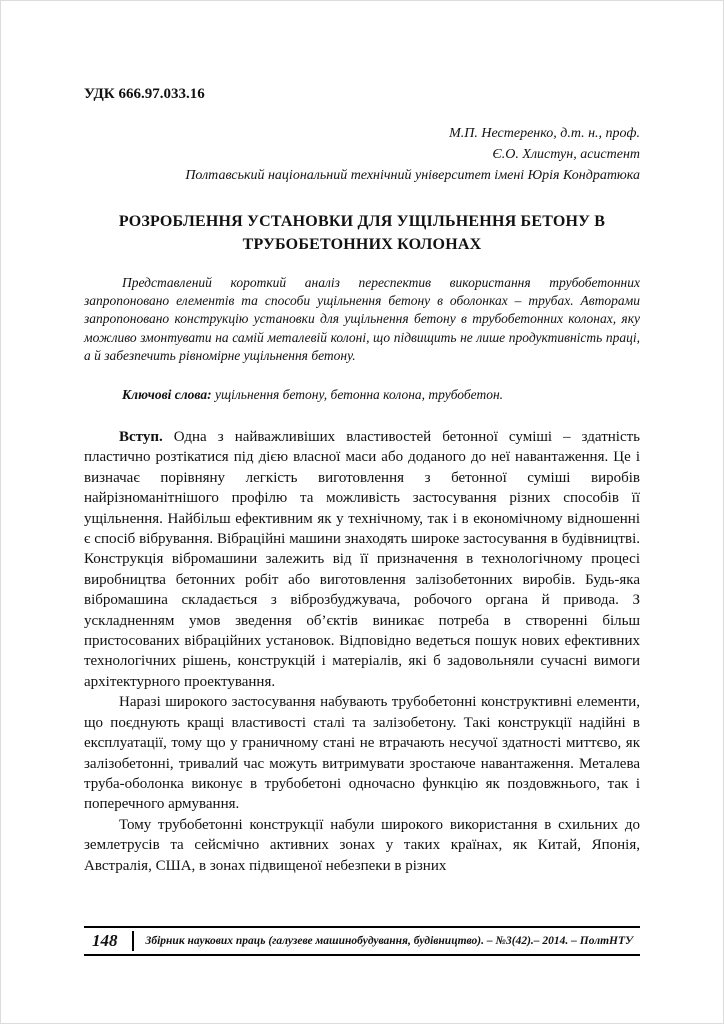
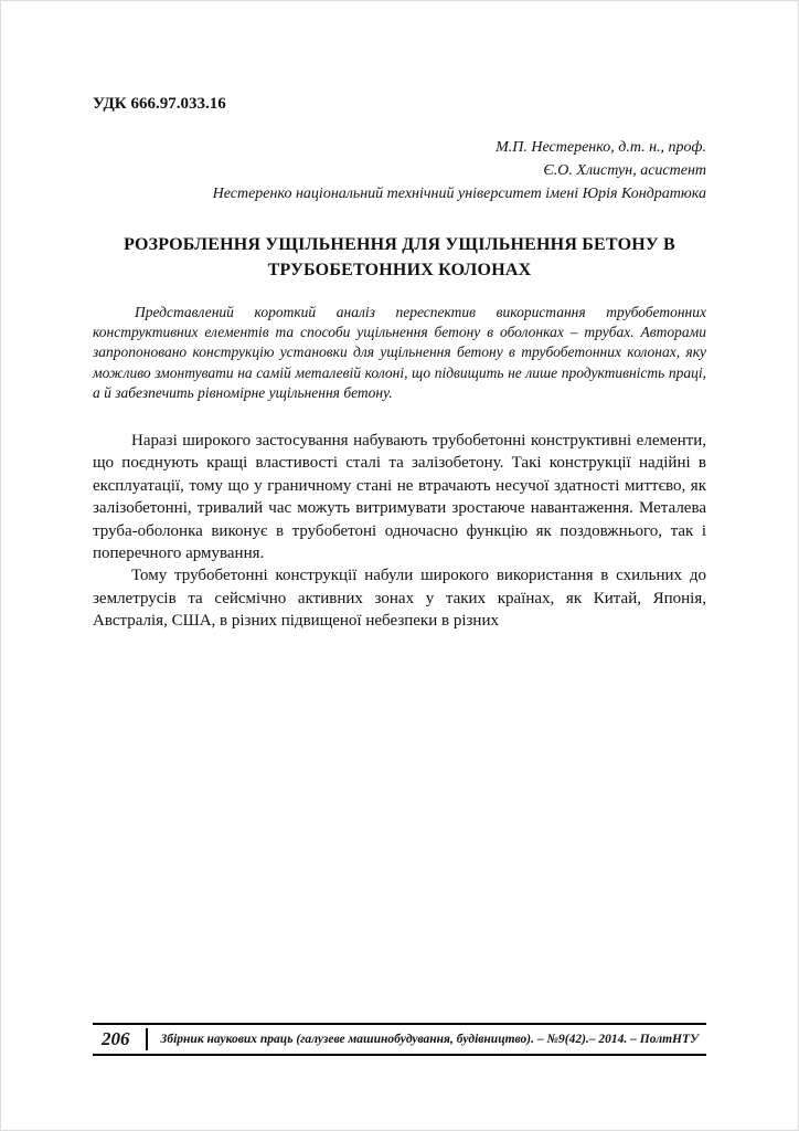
  УДК 666.97.033.16
  М.П. Нестеренко, д.т. н., проф.
  Є.О. Хлистун, асистент
- Полтавський національний технічний університет імені Юрія Кондратюка
+ Нестеренко національний технічний університет імені Юрія Кондратюка
- РОЗРОБЛЕННЯ УСТАНОВКИ ДЛЯ УЩІЛЬНЕННЯ БЕТОНУ В ТРУБОБЕТОННИХ КОЛОНАХ
+ РОЗРОБЛЕННЯ УЩІЛЬНЕННЯ ДЛЯ УЩІЛЬНЕННЯ БЕТОНУ В ТРУБОБЕТОННИХ КОЛОНАХ
- Представлений короткий аналіз переспектив використання трубобетонних запропоновано елементів та способи ущільнення бетону в оболонках – трубах. Авторами запропоновано конструкцію установки для ущільнення бетону в трубобетонних колонах, яку можливо змонтувати на самій металевій колоні, що підвищить не лише продуктивність праці, а й забезпечить рівномірне ущільнення бетону.
+ Представлений короткий аналіз переспектив використання трубобетонних конструктивних елементів та способи ущільнення бетону в оболонках – трубах. Авторами запропоновано конструкцію установки для ущільнення бетону в трубобетонних колонах, яку можливо змонтувати на самій металевій колоні, що підвищить не лише продуктивність праці, а й забезпечить рівномірне ущільнення бетону.
- Ключові слова: ущільнення бетону, бетонна колона, трубобетон.
- Вступ. Одна з найважливіших властивостей бетонної суміші – здатність пластично розтікатися під дією власної маси або доданого до неї навантаження. Це і визначає порівняну легкість виготовлення з бетонної суміші виробів найрізноманітнішого профілю та можливість застосування різних способів її ущільнення. Найбільш ефективним як у технічному, так і в економічному відношенні є спосіб вібрування. Вібраційні машини знаходять широке застосування в будівництві. Конструкція вібромашини залежить від її призначення в технологічному процесі виробництва бетонних робіт або виготовлення залізобетонних виробів. Будь-яка вібромашина складається з віброзбуджувача, робочого органа й привода. З ускладненням умов зведення об’єктів виникає потреба в створенні більш пристосованих вібраційних установок. Відповідно ведеться пошук нових ефективних технологічних рішень, конструкцій і матеріалів, які б задовольняли сучасні вимоги архітектурного проектування.
  Наразі широкого застосування набувають трубобетонні конструктивні елементи, що поєднують кращі властивості сталі та залізобетону. Такі конструкції надійні в експлуатації, тому що у граничному стані не втрачають несучої здатності миттєво, як залізобетонні, тривалий час можуть витримувати зростаюче навантаження. Металева труба-оболонка виконує в трубобетоні одночасно функцію як поздовжнього, так і поперечного армування.
- Тому трубобетонні конструкції набули широкого використання в схильних до землетрусів та сейсмічно активних зонах у таких країнах, як Китай, Японія, Австралія, США, в зонах підвищеної небезпеки в різних
+ Тому трубобетонні конструкції набули широкого використання в схильних до землетрусів та сейсмічно активних зонах у таких країнах, як Китай, Японія, Австралія, США, в різних підвищеної небезпеки в різних
- 148
+ 206
- Збірник наукових праць (галузеве машинобудування, будівництво). – №3(42).– 2014. – ПолтНТУ
+ Збірник наукових праць (галузеве машинобудування, будівництво). – №9(42).– 2014. – ПолтНТУ
